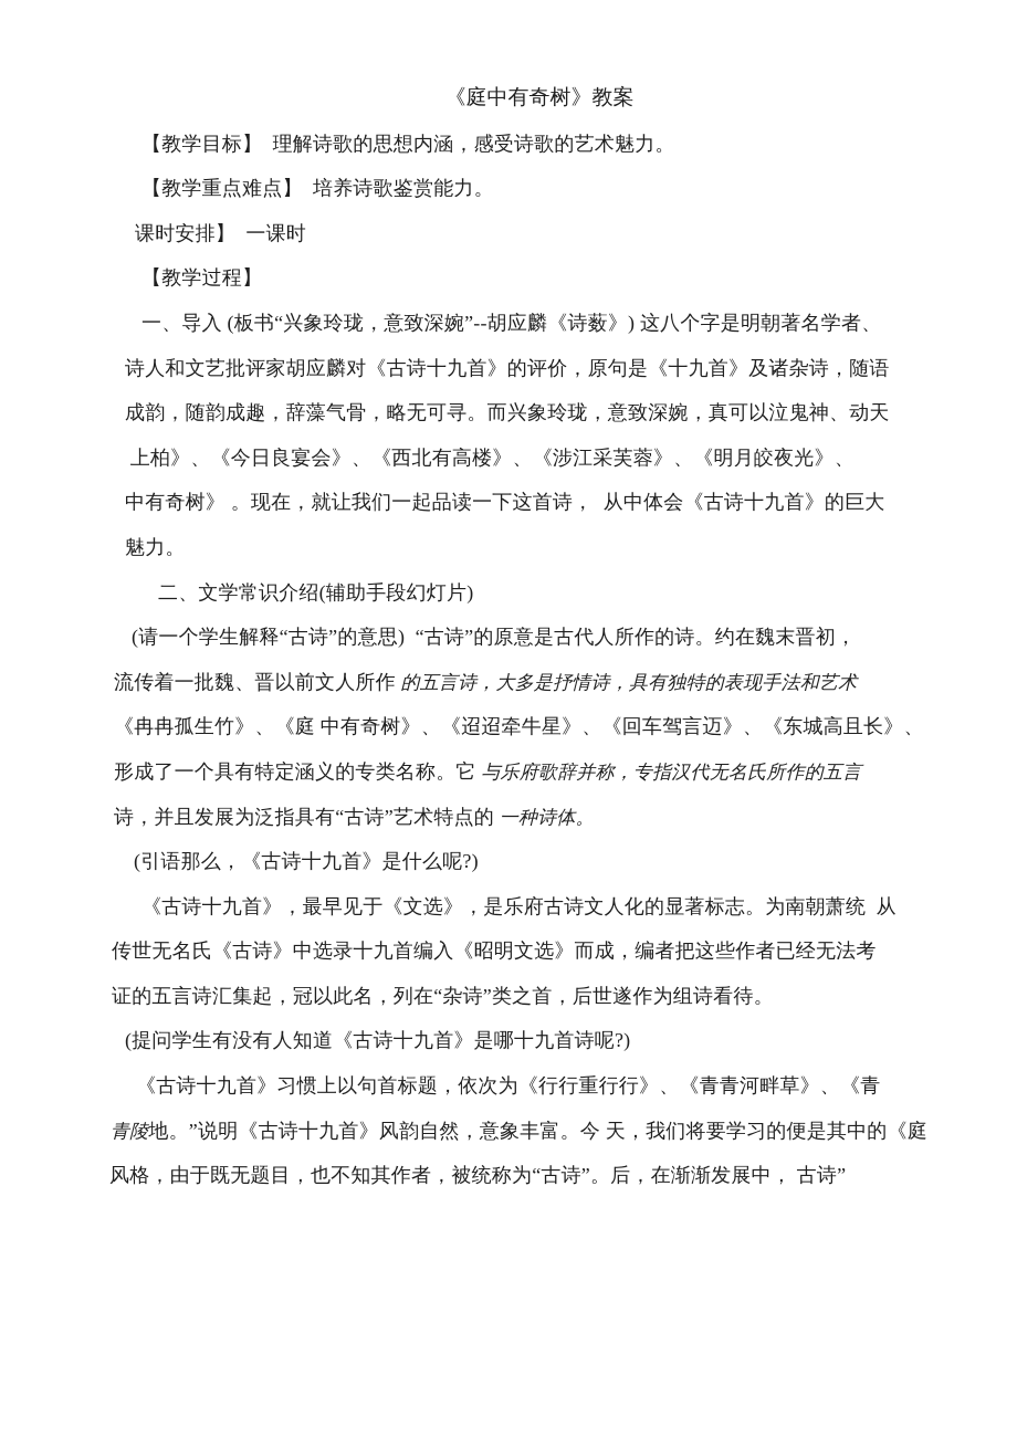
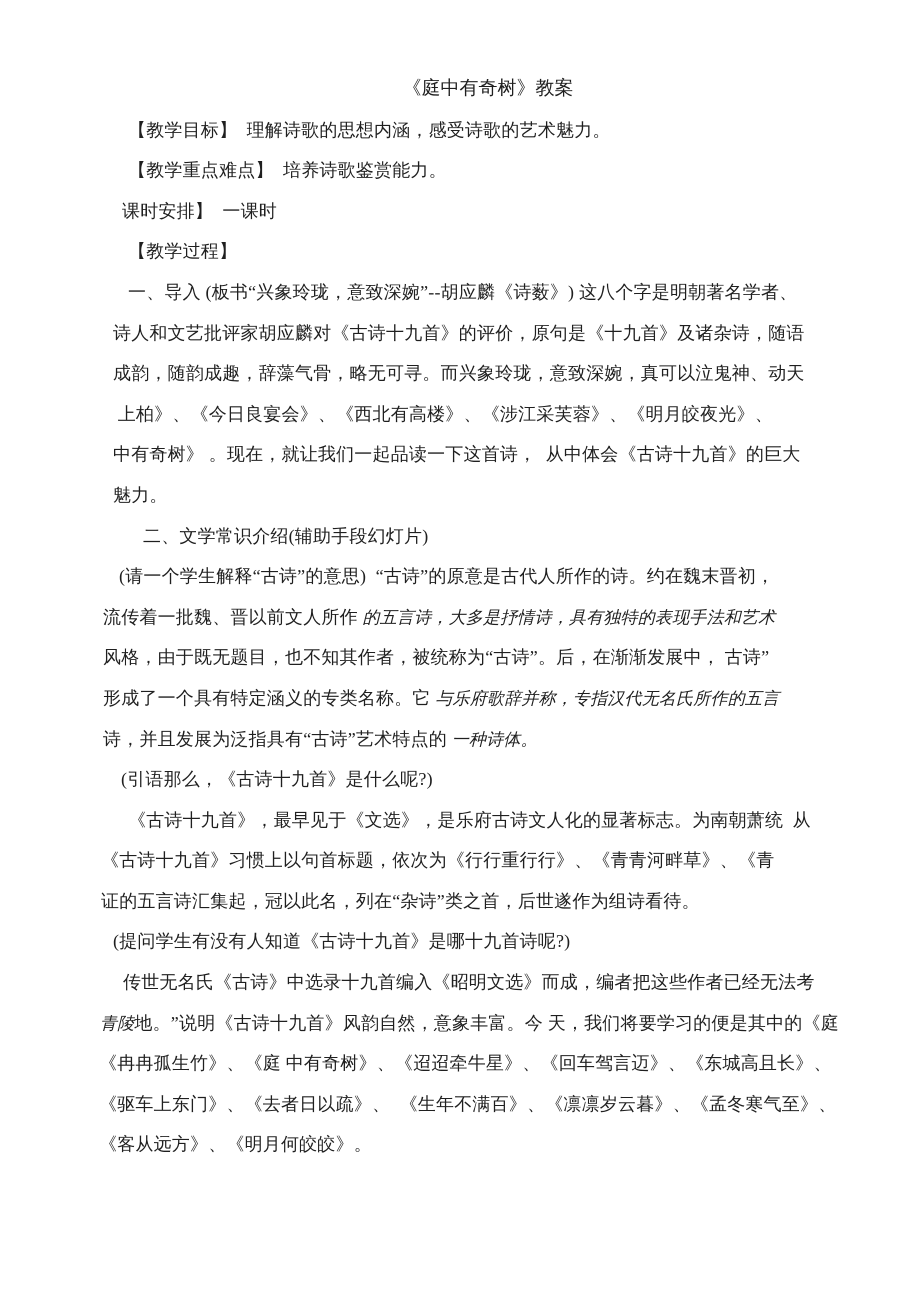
  《庭中有奇树》教案
  【教学目标】 理解诗歌的思想内涵，感受诗歌的艺术魅力。
  【教学重点难点】 培养诗歌鉴赏能力。
  课时安排】 一课时
  【教学过程】
  一、导入 (板书“兴象玲珑，意致深婉”--胡应麟《诗薮》) 这八个字是明朝著名学者、
  诗人和文艺批评家胡应麟对《古诗十九首》的评价，原句是《十九首》及诸杂诗，随语
  成韵，随韵成趣，辞藻气骨，略无可寻。而兴象玲珑，意致深婉，真可以泣鬼神、动天
  上柏》、《今日良宴会》、《西北有高楼》、《涉江采芙蓉》、《明月皎夜光》、
  中有奇树》 。现在，就让我们一起品读一下这首诗， 从中体会《古诗十九首》的巨大
  魅力。
  二、文学常识介绍(辅助手段幻灯片)
  (请一个学生解释“古诗”的意思) “古诗”的原意是古代人所作的诗。约在魏末晋初，
  流传着一批魏、晋以前文人所作 的五言诗，大多是抒情诗，具有独特的表现手法和艺术
- 《冉冉孤生竹》、《庭 中有奇树》、《迢迢牵牛星》、《回车驾言迈》、《东城高且长》、
+ 风格，由于既无题目，也不知其作者，被统称为“古诗”。后，在渐渐发展中， 古诗”
  形成了一个具有特定涵义的专类名称。它 与乐府歌辞并称，专指汉代无名氏所作的五言
  诗，并且发展为泛指具有“古诗”艺术特点的 一种诗体。
  (引语那么，《古诗十九首》是什么呢?)
  《古诗十九首》，最早见于《文选》，是乐府古诗文人化的显著标志。为南朝萧统 从
- 传世无名氏《古诗》中选录十九首编入《昭明文选》而成，编者把这些作者已经无法考
+ 《古诗十九首》习惯上以句首标题，依次为《行行重行行》、《青青河畔草》、《青
  证的五言诗汇集起，冠以此名，列在“杂诗”类之首，后世遂作为组诗看待。
  (提问学生有没有人知道《古诗十九首》是哪十九首诗呢?)
- 《古诗十九首》习惯上以句首标题，依次为《行行重行行》、《青青河畔草》、《青
+ 传世无名氏《古诗》中选录十九首编入《昭明文选》而成，编者把这些作者已经无法考
  青陵地。”说明《古诗十九首》风韵自然，意象丰富。今 天，我们将要学习的便是其中的《庭
- 风格，由于既无题目，也不知其作者，被统称为“古诗”。后，在渐渐发展中， 古诗”
+ 《冉冉孤生竹》、《庭 中有奇树》、《迢迢牵牛星》、《回车驾言迈》、《东城高且长》、
+ 《驱车上东门》、《去者日以疏》、 《生年不满百》、《凛凛岁云暮》、《孟冬寒气至》、
+ 《客从远方》、《明月何皎皎》。
